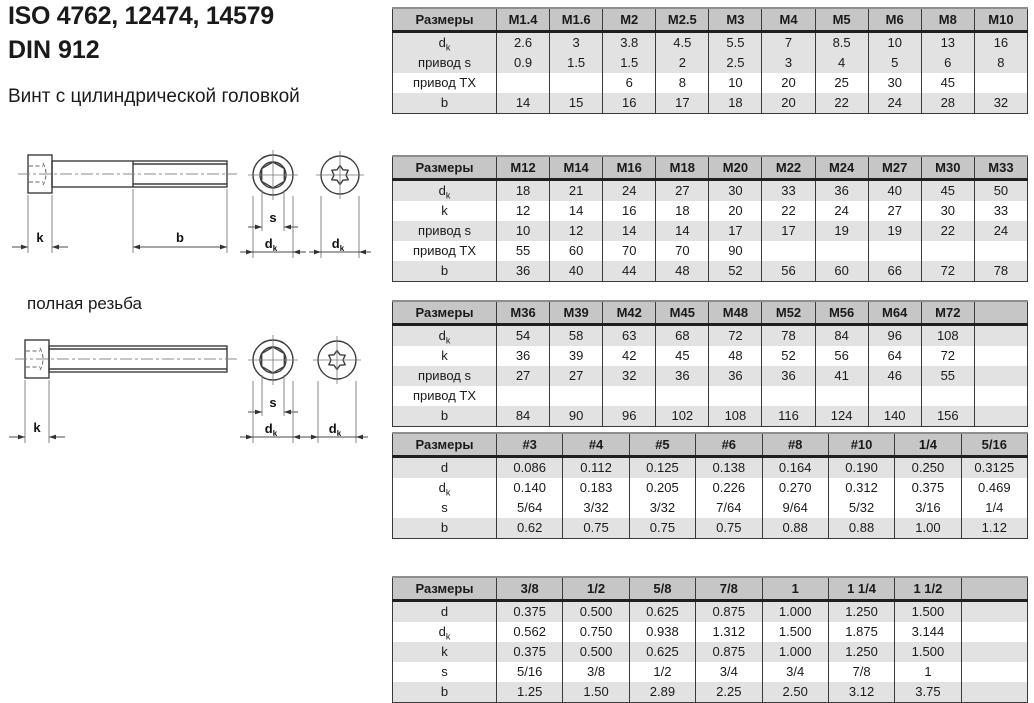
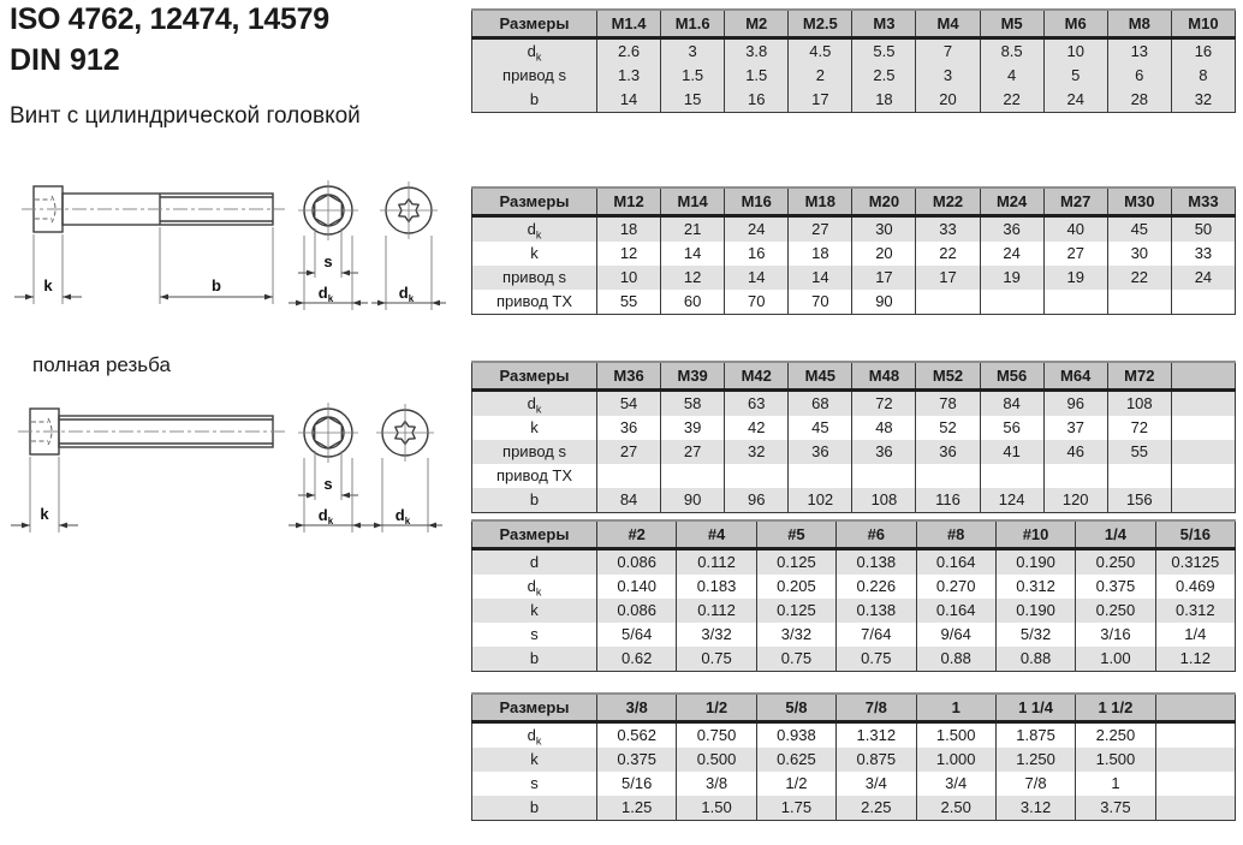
  ISO 4762, 12474, 14579
  DIN 912
  Винт с цилиндрической головкой
  полная резьба
  k
  b
  s
  dk
  dk
  k
  s
  dk
  dk
  Размеры	M1.4	M1.6	M2	M2.5	M3	M4	M5	M6	M8	M10
  dk	2.6	3	3.8	4.5	5.5	7	8.5	10	13	16
- привод s	0.9	1.5	1.5	2	2.5	3	4	5	6	8
+ привод s	1.3	1.5	1.5	2	2.5	3	4	5	6	8
- привод TX			6	8	10	20	25	30	45
  b	14	15	16	17	18	20	22	24	28	32
  Размеры	M12	M14	M16	M18	M20	M22	M24	M27	M30	M33
  dk	18	21	24	27	30	33	36	40	45	50
  k	12	14	16	18	20	22	24	27	30	33
  привод s	10	12	14	14	17	17	19	19	22	24
  привод TX	55	60	70	70	90
- b	36	40	44	48	52	56	60	66	72	78
  Размеры	M36	M39	M42	M45	M48	M52	M56	M64	M72
  dk	54	58	63	68	72	78	84	96	108
- k	36	39	42	45	48	52	56	64	72
+ k	36	39	42	45	48	52	56	37	72
  привод s	27	27	32	36	36	36	41	46	55
  привод TX
- b	84	90	96	102	108	116	124	140	156
+ b	84	90	96	102	108	116	124	120	156
- Размеры	#3	#4	#5	#6	#8	#10	1/4	5/16
+ Размеры	#2	#4	#5	#6	#8	#10	1/4	5/16
  d	0.086	0.112	0.125	0.138	0.164	0.190	0.250	0.3125
  dk	0.140	0.183	0.205	0.226	0.270	0.312	0.375	0.469
+ k	0.086	0.112	0.125	0.138	0.164	0.190	0.250	0.312
  s	5/64	3/32	3/32	7/64	9/64	5/32	3/16	1/4
  b	0.62	0.75	0.75	0.75	0.88	0.88	1.00	1.12
  Размеры	3/8	1/2	5/8	7/8	1	1 1/4	1 1/2
- d	0.375	0.500	0.625	0.875	1.000	1.250	1.500
- dk	0.562	0.750	0.938	1.312	1.500	1.875	3.144
+ dk	0.562	0.750	0.938	1.312	1.500	1.875	2.250
  k	0.375	0.500	0.625	0.875	1.000	1.250	1.500
  s	5/16	3/8	1/2	3/4	3/4	7/8	1
- b	1.25	1.50	2.89	2.25	2.50	3.12	3.75
+ b	1.25	1.50	1.75	2.25	2.50	3.12	3.75
